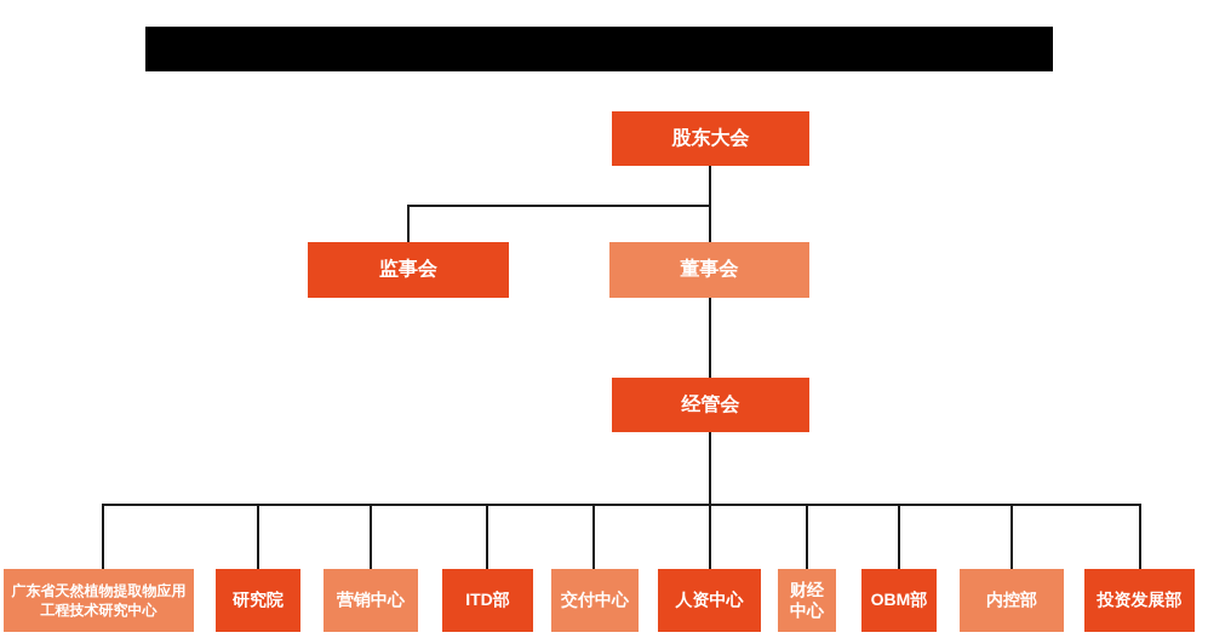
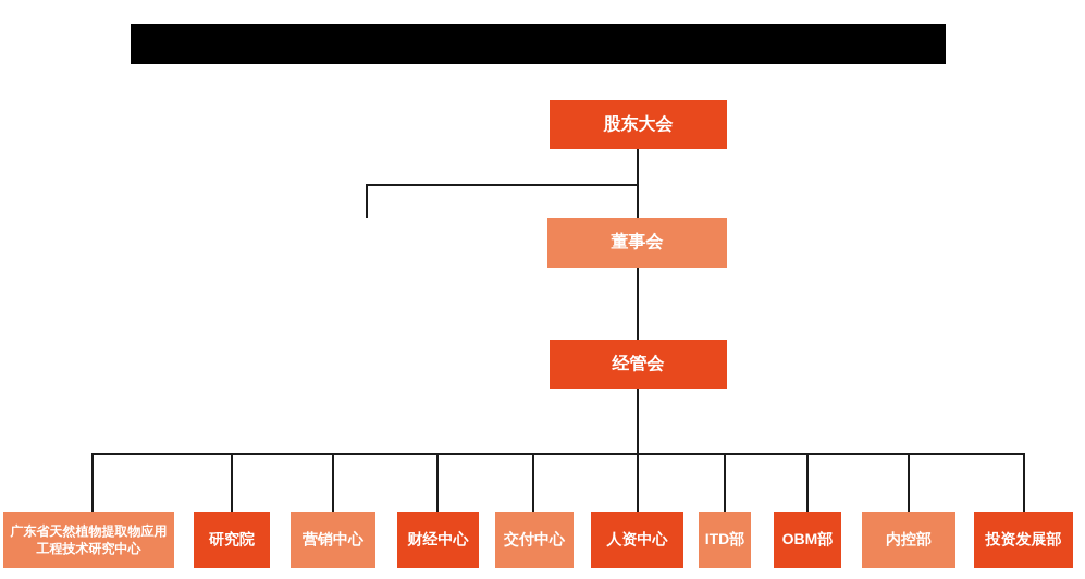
  股东大会
- 监事会
  董事会
  经管会
  广东省天然植物提取物应用工程技术研究中心
  研究院
  营销中心
- ITD部
+ 财经中心
  交付中心
  人资中心
- 财经中心
+ ITD部
  OBM部
  内控部
  投资发展部
